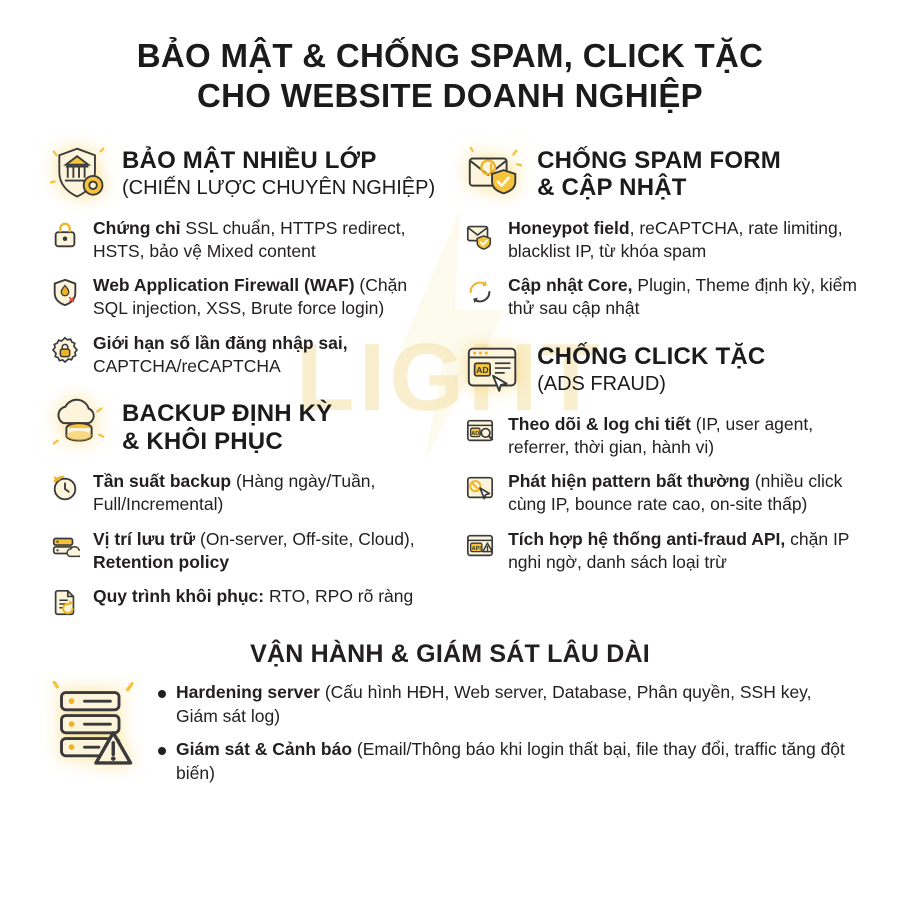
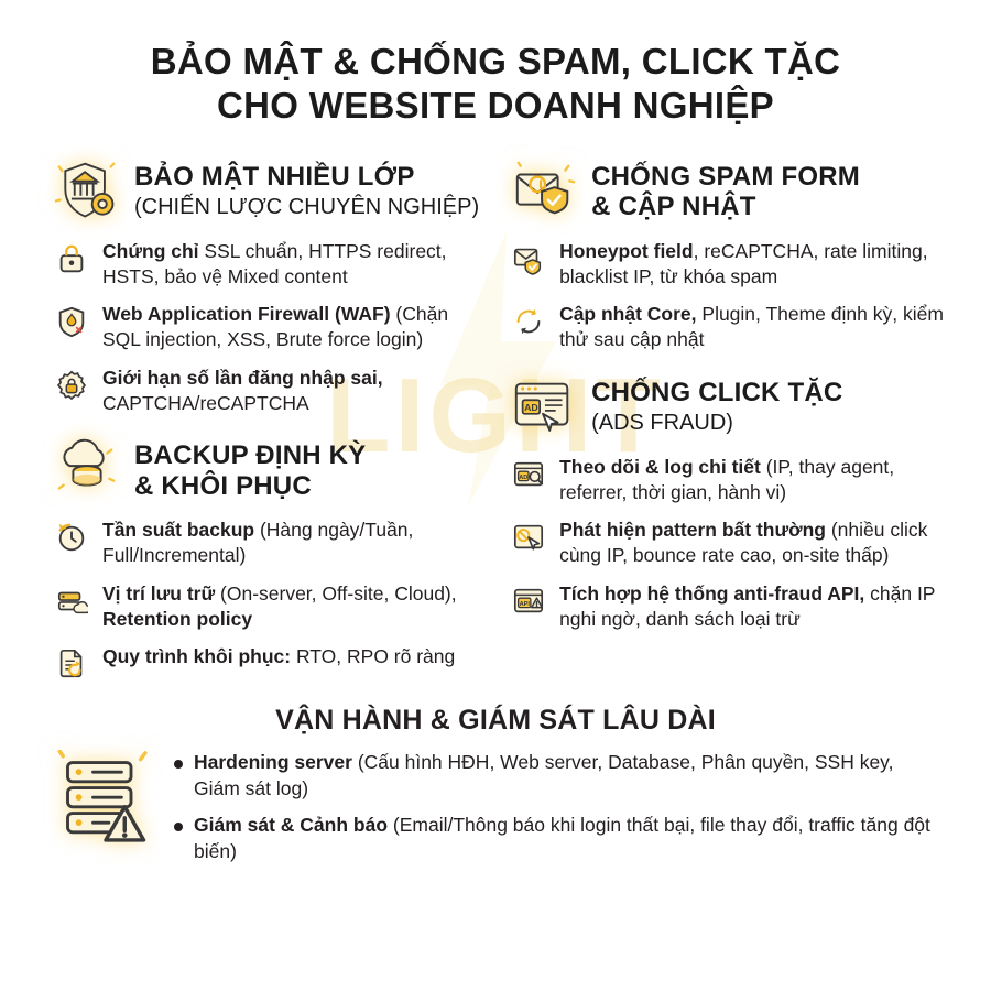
  LIGT
  BẢO MẬT & CHỐNG SPAM, CLICK TẶC
  CHO WEBSITE DOANH NGHIỆP
  BẢO MẬT NHIỀU LỚP
  (CHIẾN LƯỢC CHUYÊN NGHIỆP)
  Chứng chỉ SSL chuẩn, HTTPS redirect, HSTS, bảo vệ Mixed content
  Web Application Firewall (WAF) (Chặn SQL injection, XSS, Brute force login)
  Giới hạn số lần đăng nhập sai, CAPTCHA/reCAPTCHA
  BACKUP ĐỊNH KỲ
  & KHÔI PHỤC
  Tần suất backup (Hàng ngày/Tuần, Full/Incremental)
  Vị trí lưu trữ (On-server, Off-site, Cloud), Retention policy
  Quy trình khôi phục: RTO, RPO rõ ràng
  CHỐNG SPAM FORM
  & CẬP NHẬT
  Honeypot field, reCAPTCHA, rate limiting, blacklist IP, từ khóa spam
  Cập nhật Core, Plugin, Theme định kỳ, kiểm thử sau cập nhật
  AD
  CHỐNG CLICK TẶC
  (ADS FRAUD)
- Theo dõi & log chi tiết (IP, user agent, referrer, thời gian, hành vi)
+ Theo dõi & log chi tiết (IP, thay agent, referrer, thời gian, hành vi)
  Phát hiện pattern bất thường (nhiều click cùng IP, bounce rate cao, on-site thấp)
  Tích hợp hệ thống anti-fraud API, chặn IP nghi ngờ, danh sách loại trừ
  VẬN HÀNH & GIÁM SÁT LÂU DÀI
  Hardening server (Cấu hình HĐH, Web server, Database, Phân quyền, SSH key, Giám sát log)
  Giám sát & Cảnh báo (Email/Thông báo khi login thất bại, file thay đổi, traffic tăng đột biến)
